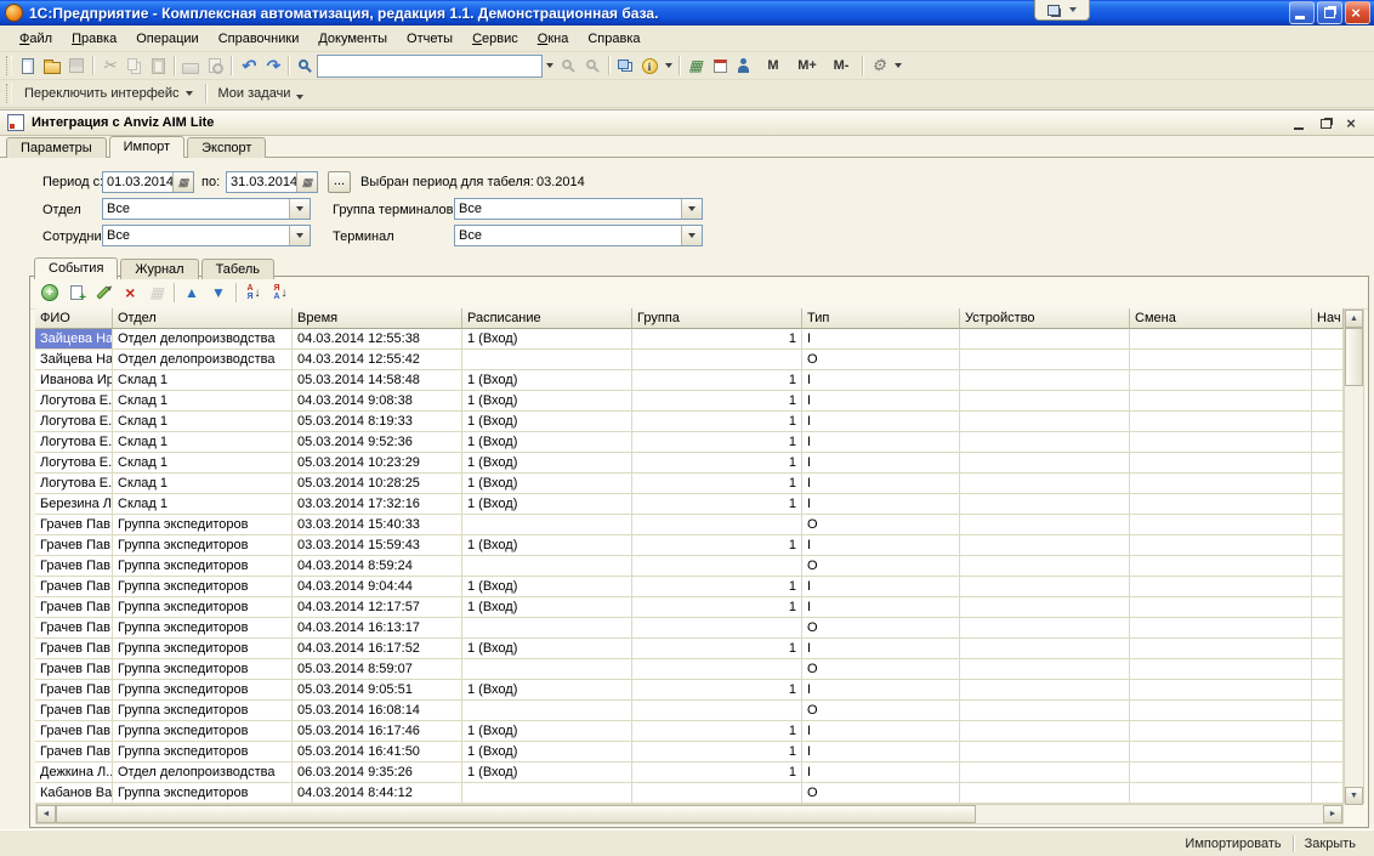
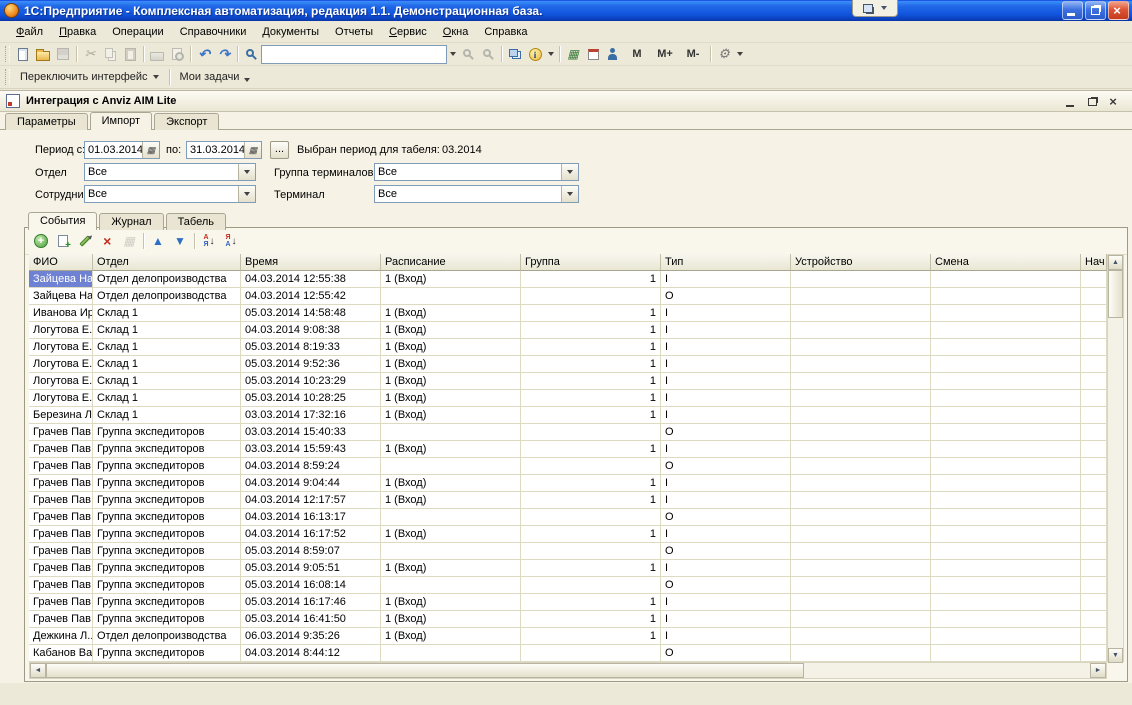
  1С:Предприятие - Комплексная автоматизация, редакция 1.1. Демонстрационная база.
  ×
  Файл
  Правка
  Операции
  Справочники
  Документы
  Отчеты
  Сервис
  Окна
  Справка
  ✂
  ↶
  ↷
  i
  ▦
  M
  M+
  M-
  ⚙
  Переключить интерфейс
  Мои задачи
  Интеграция с Anviz AIM Lite
  ×
  Параметры
  Импорт
  Экспорт
  Период с
  01.03.2014
  ▦
  по:
  31.03.2014
  ▦
  ...
  Выбран период для табеля:
  03.2014
  Отдел
  Все
  Группа терминалов
  Все
  Сотрудни
  Все
  Терминал
  Все
  События
  Журнал
  Табель
  +
  ×
  ▦
  ▲
  ▼
  ↓
  ↓
  ФИО
  Отдел
  Время
  Расписание
  Группа
  Тип
  Устройство
  Смена
  Нач
  Зайцева На
  Отдел делопроизводства
  04.03.2014 12:55:38
  1 (Вход)
  1
  I
  Зайцева На
  Отдел делопроизводства
  04.03.2014 12:55:42
  O
  Иванова Ир
  Склад 1
  05.03.2014 14:58:48
  1 (Вход)
  1
  I
  Логутова Е.
  Склад 1
  04.03.2014 9:08:38
  1 (Вход)
  1
  I
  Логутова Е.
  Склад 1
  05.03.2014 8:19:33
  1 (Вход)
  1
  I
  Логутова Е.
  Склад 1
  05.03.2014 9:52:36
  1 (Вход)
  1
  I
  Логутова Е.
  Склад 1
  05.03.2014 10:23:29
  1 (Вход)
  1
  I
  Логутова Е.
  Склад 1
  05.03.2014 10:28:25
  1 (Вход)
  1
  I
  Березина Л
  Склад 1
  03.03.2014 17:32:16
  1 (Вход)
  1
  I
  Грачев Пав
  Группа экспедиторов
  03.03.2014 15:40:33
  O
  Грачев Пав
  Группа экспедиторов
  03.03.2014 15:59:43
  1 (Вход)
  1
  I
  Грачев Пав
  Группа экспедиторов
  04.03.2014 8:59:24
  O
  Грачев Пав
  Группа экспедиторов
  04.03.2014 9:04:44
  1 (Вход)
  1
  I
  Грачев Пав
  Группа экспедиторов
  04.03.2014 12:17:57
  1 (Вход)
  1
  I
  Грачев Пав
  Группа экспедиторов
  04.03.2014 16:13:17
  O
  Грачев Пав
  Группа экспедиторов
  04.03.2014 16:17:52
  1 (Вход)
  1
  I
  Грачев Пав
  Группа экспедиторов
  05.03.2014 8:59:07
  O
  Грачев Пав
  Группа экспедиторов
  05.03.2014 9:05:51
  1 (Вход)
  1
  I
  Грачев Пав
  Группа экспедиторов
  05.03.2014 16:08:14
  O
  Грачев Пав
  Группа экспедиторов
  05.03.2014 16:17:46
  1 (Вход)
  1
  I
  Грачев Пав
  Группа экспедиторов
  05.03.2014 16:41:50
  1 (Вход)
  1
  I
  Дежкина Л..
  Отдел делопроизводства
  06.03.2014 9:35:26
  1 (Вход)
  1
  I
  Кабанов Ва
  Группа экспедиторов
  04.03.2014 8:44:12
  O
- Импортировать
- Закрыть
